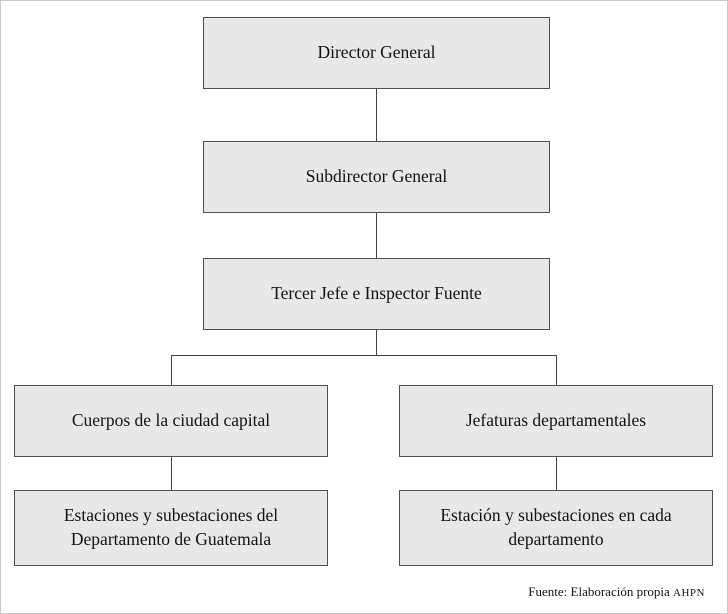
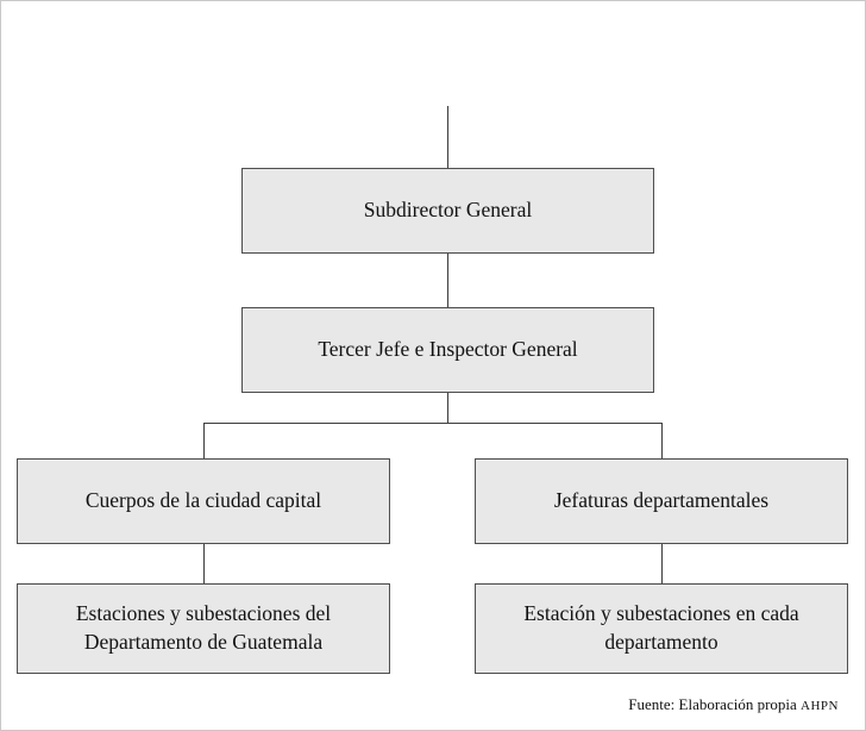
- Director General
  Subdirector General
- Tercer Jefe e Inspector Fuente
+ Tercer Jefe e Inspector General
  Cuerpos de la ciudad capital
  Jefaturas departamentales
  Estaciones y subestaciones del Departamento de Guatemala
  Estación y subestaciones en cada departamento
  Fuente: Elaboración propia AHPN
